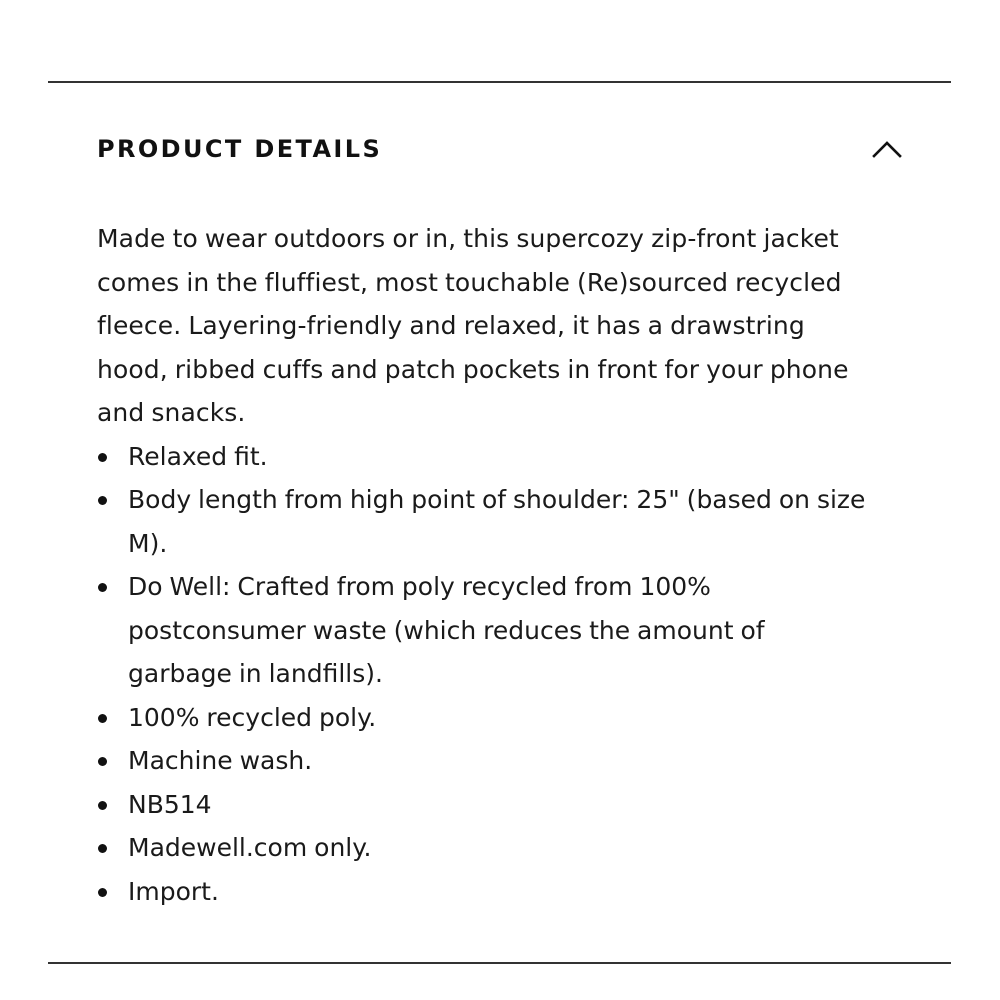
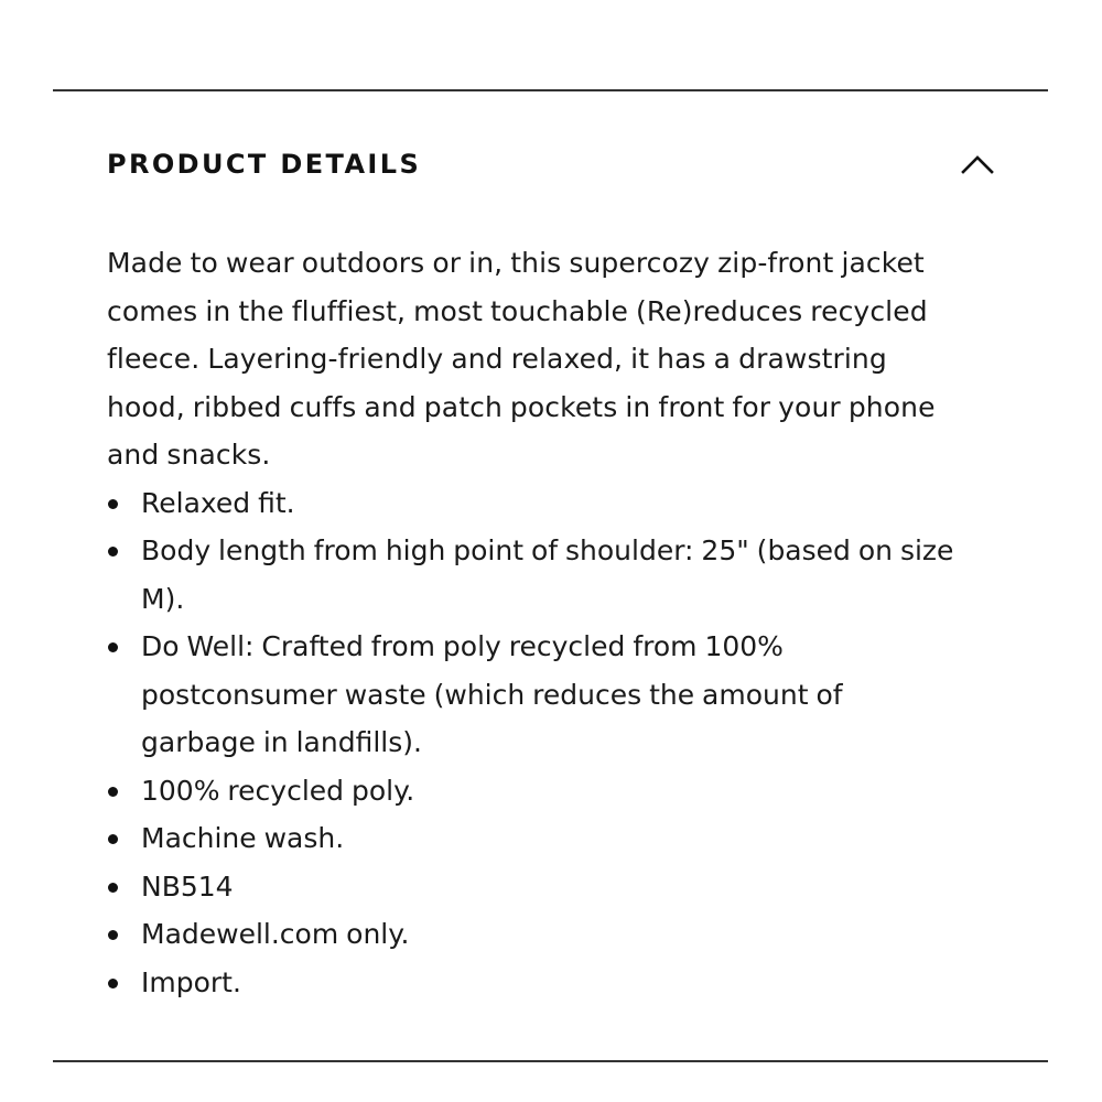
  PRODUCT DETAILS
- Made to wear outdoors or in, this supercozy zip-front jacket comes in the fluffiest, most touchable (Re)sourced recycled fleece. Layering-friendly and relaxed, it has a drawstring hood, ribbed cuffs and patch pockets in front for your phone and snacks.
+ Made to wear outdoors or in, this supercozy zip-front jacket comes in the fluffiest, most touchable (Re)reduces recycled fleece. Layering-friendly and relaxed, it has a drawstring hood, ribbed cuffs and patch pockets in front for your phone and snacks.
  Relaxed fit.
  Body length from high point of shoulder: 25" (based on size M).
  Do Well: Crafted from poly recycled from 100% postconsumer waste (which reduces the amount of garbage in landfills).
  100% recycled poly.
  Machine wash.
  NB514
  Madewell.com only.
  Import.
